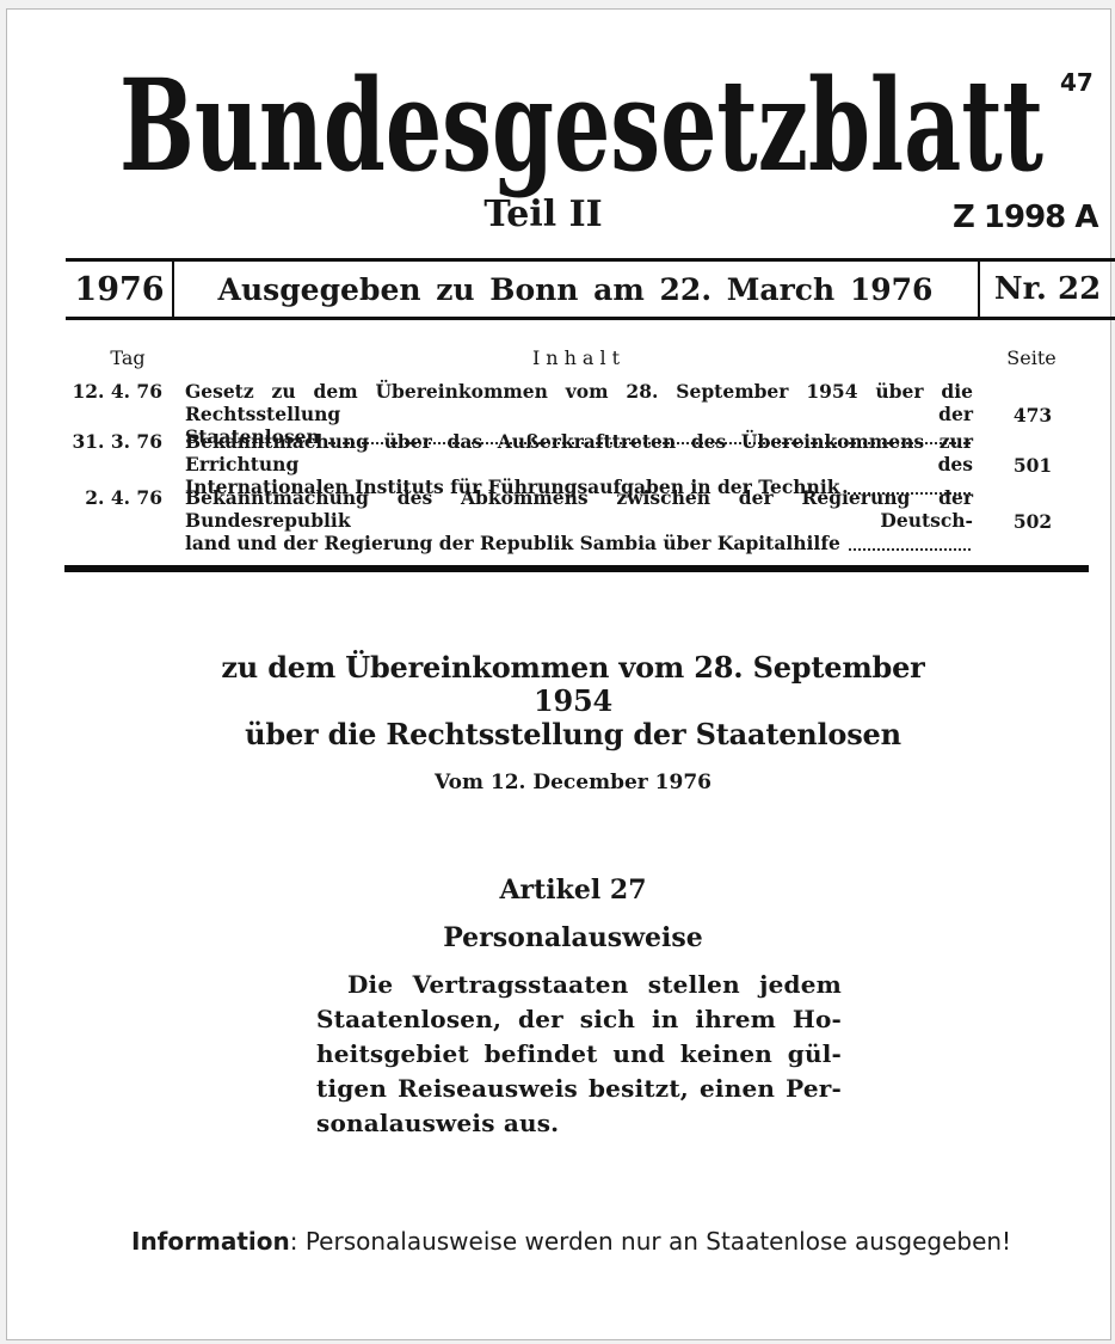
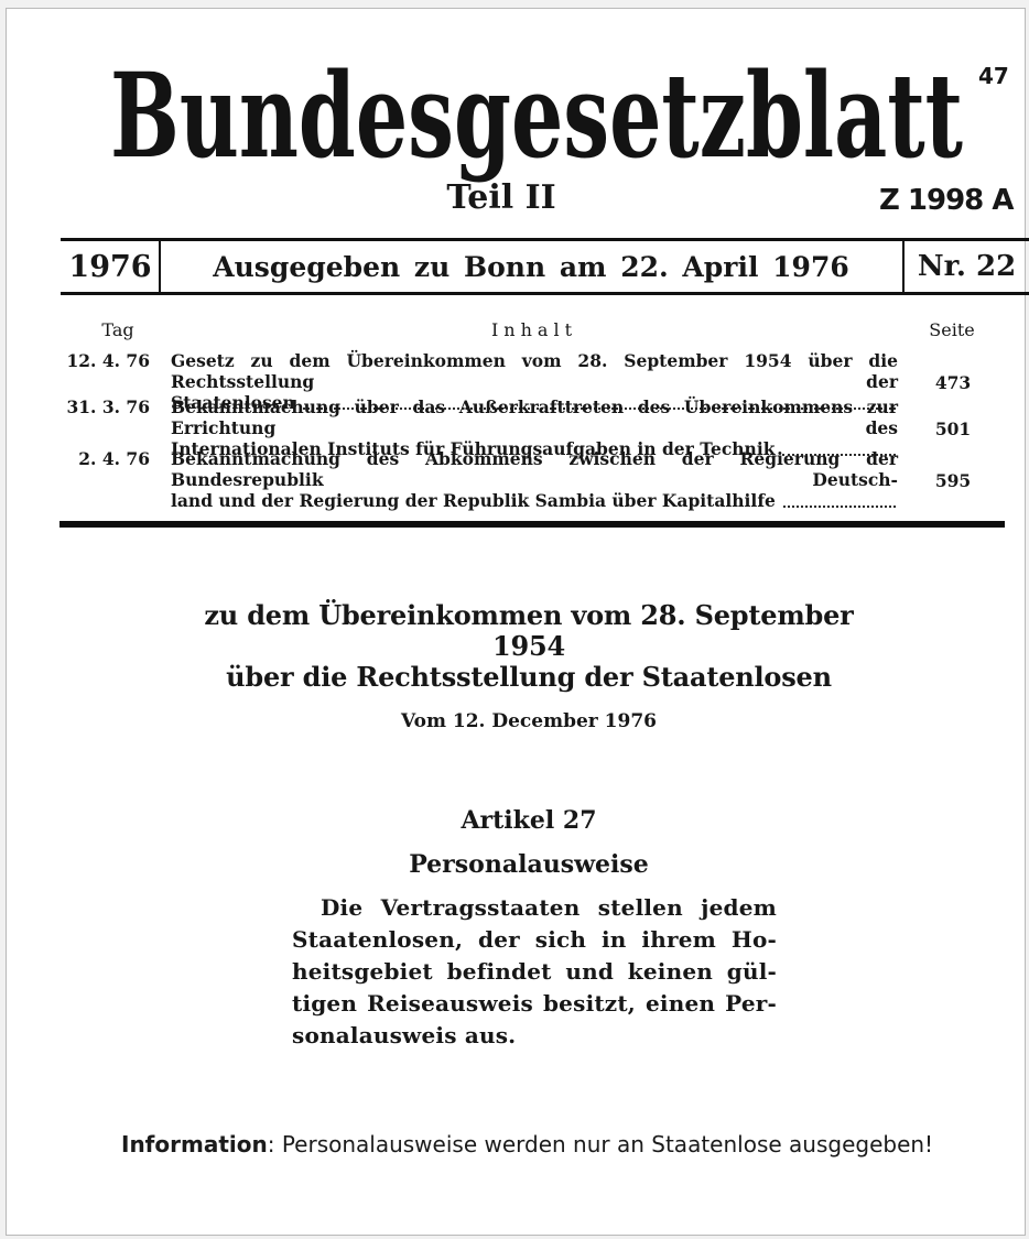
  Bundesgesetzblatt
  47
  Teil II
  Z 1998 A
  1976
- Ausgegeben zu Bonn am 22. March 1976
+ Ausgegeben zu Bonn am 22. April 1976
  Nr. 22
  Tag
  Inhalt
  Seite
  12. 4. 76
  Gesetz zu dem Übereinkommen vom 28. September 1954 über die Rechtsstellung der
  Staatenlosen
  473
  31. 3. 76
  Bekanntmachung über das Außerkrafttreten des Übereinkommens zur Errichtung des
  Internationalen Instituts für Führungsaufgaben in der Technik
  501
  2. 4. 76
  Bekanntmachung des Abkommens zwischen der Regierung der Bundesrepublik Deutsch-
  land und der Regierung der Republik Sambia über Kapitalhilfe
- 502
+ 595
  zu dem Übereinkommen vom 28. September 1954
  über die Rechtsstellung der Staatenlosen
  Vom 12. December 1976
  Artikel 27
  Personalausweise
  Die Vertragsstaaten stellen jedem
  Staatenlosen, der sich in ihrem Ho-
  heitsgebiet befindet und keinen gül-
  tigen Reiseausweis besitzt, einen Per-
  sonalausweis aus.
  Information: Personalausweise werden nur an Staatenlose ausgegeben!
